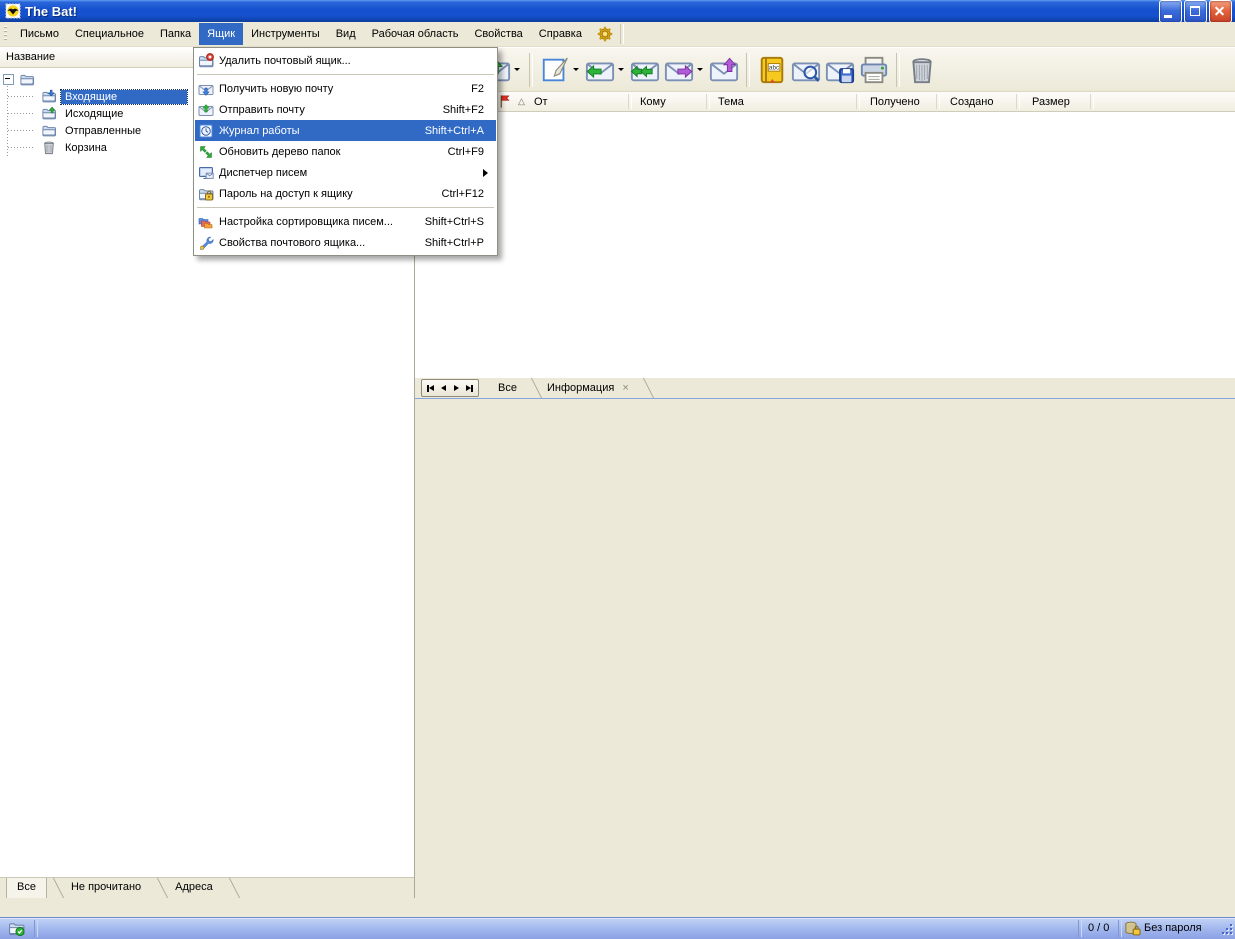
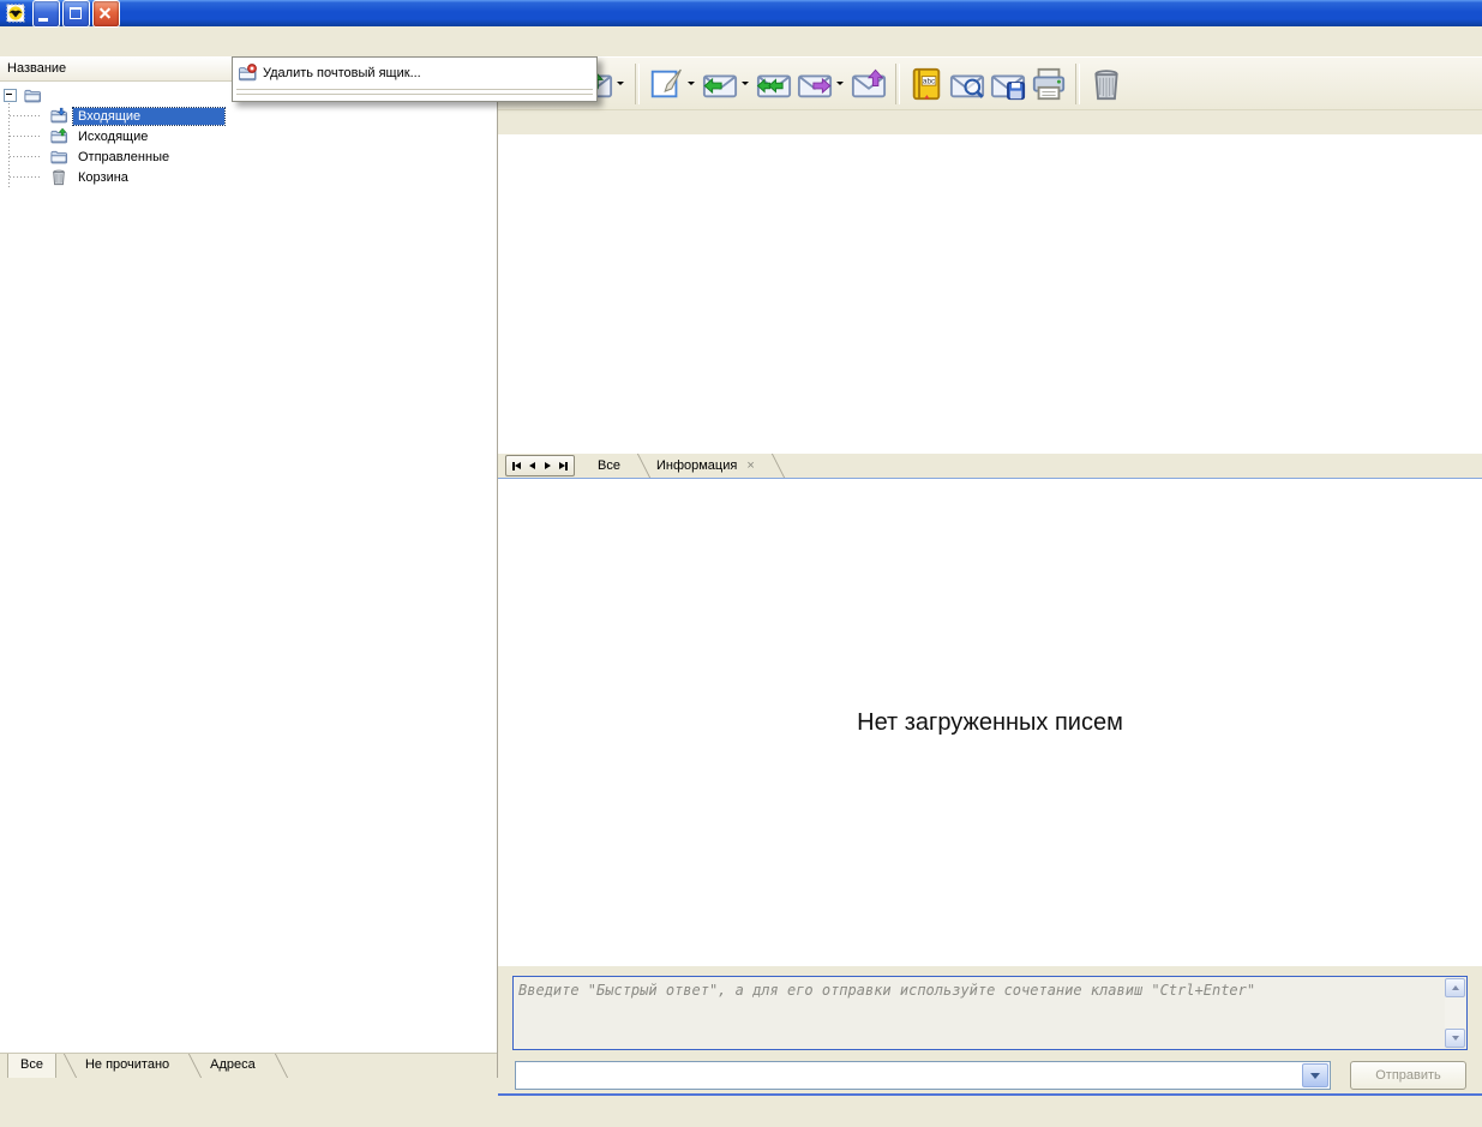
- The Bat!
- Письмо
- Специальное
- Папка
- Ящик
- Инструменты
- Вид
- Рабочая область
- Свойства
- Справка
  Название
  Входящие
  Исходящие
  Отправленные
  Корзина
  Все
  Не прочитано
  Адреса
- △
- От
- Кому
- Тема
- Получено
- Создано
- Размер
  Все
  Информация ×
+ Нет загруженных писем
+ Введите "Быстрый ответ", а для его отправки используйте сочетание клавиш "Ctrl+Enter"
+ Отправить
  Удалить почтовый ящик...
- Получить новую почту
- F2
- Отправить почту
- Shift+F2
- Журнал работы
- Shift+Ctrl+A
- Обновить дерево папок
- Ctrl+F9
- Диспетчер писем
- Пароль на доступ к ящику
- Ctrl+F12
- Настройка сортировщика писем...
- Shift+Ctrl+S
- Свойства почтового ящика...
- Shift+Ctrl+P
- 0 / 0
- Без пароля
